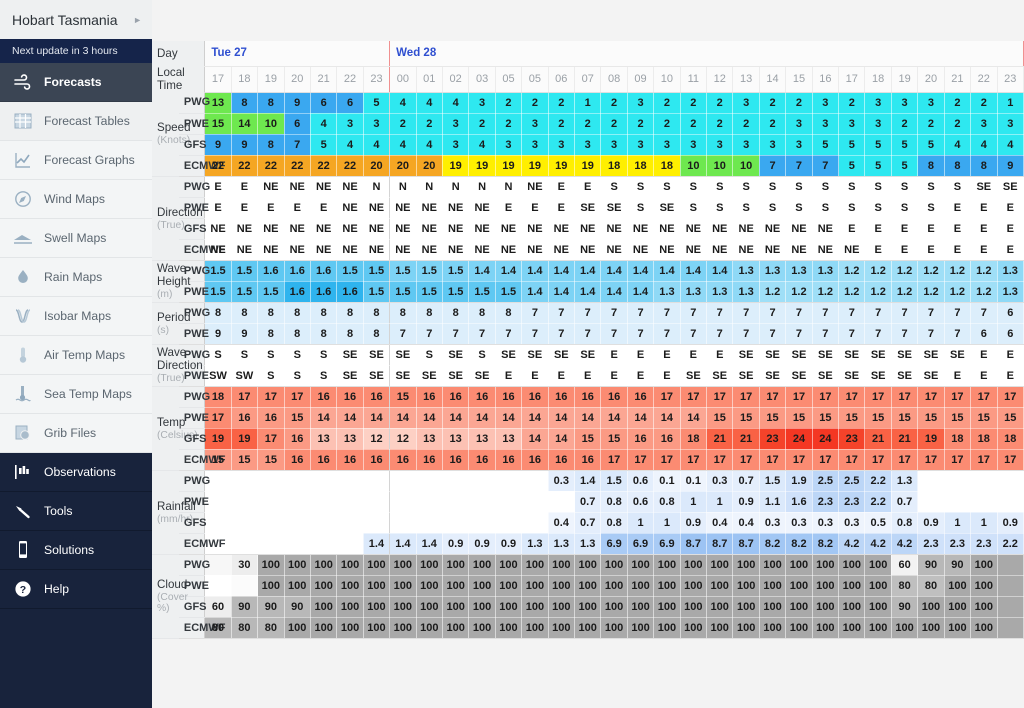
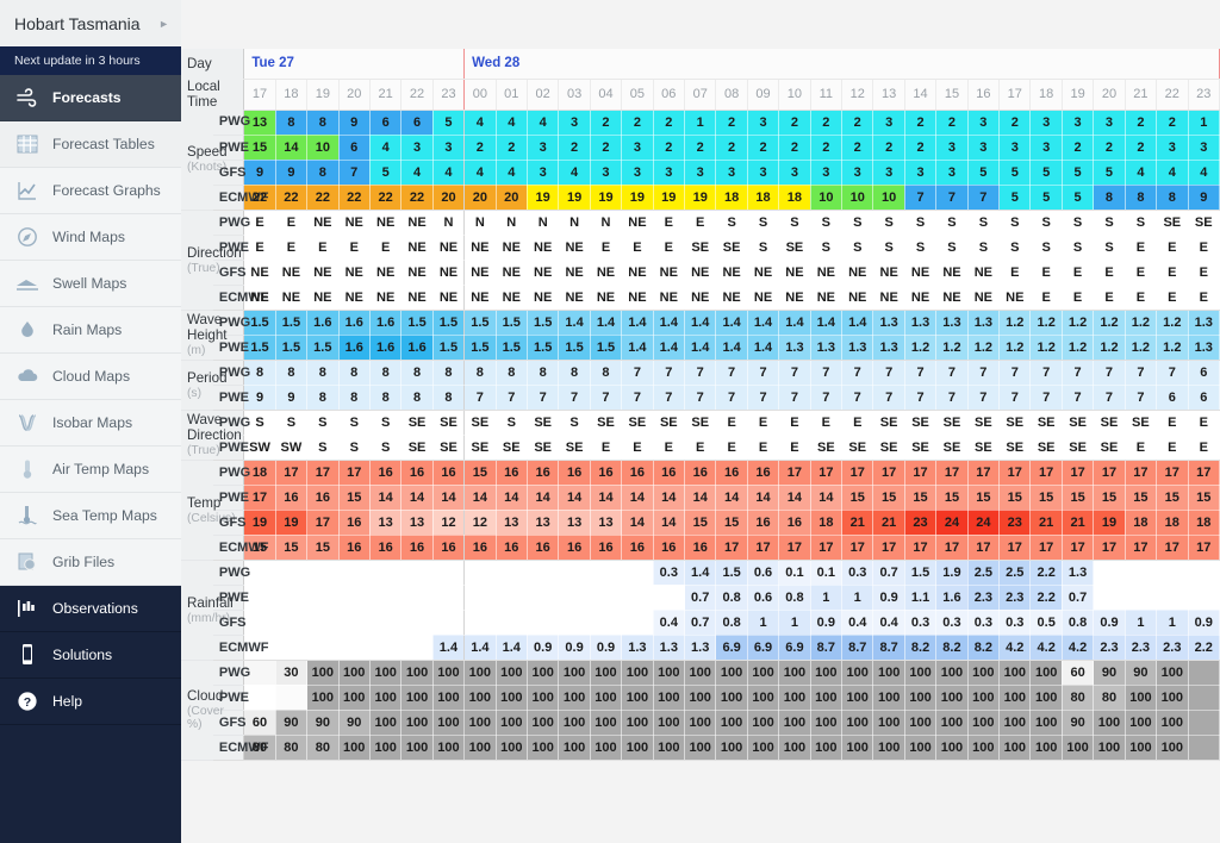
  Hobart Tasmania
  ►
  Next update in 3 hours
  Forecasts
  Forecast Tables
  Forecast Graphs
  Wind Maps
  Swell Maps
  Rain Maps
+ Cloud Maps
  Isobar Maps
  Air Temp Maps
  Sea Temp Maps
  Grib Files
  Observations
- Tools
  Solutions
  ?
  Help
  Day	Tue 27	Wed 28
- Local Time	17	18	19	20	21	22	23	00	01	02	03	05	05	06	07	08	09	10	11	12	13	14	15	16	17	18	19	20	21	22	23
+ Local Time	17	18	19	20	21	22	23	00	01	02	03	04	05	06	07	08	09	10	11	12	13	14	15	16	17	18	19	20	21	22	23
  Spee(Knot	PWG	13	8	8	9	6	6	5	4	4	4	3	2	2	2	1	2	3	2	2	2	3	2	2	3	2	3	3	3	2	2	1
  PWE	15	14	10	6	4	3	3	2	2	3	2	2	3	2	2	2	2	2	2	2	2	2	3	3	3	3	2	2	2	3	3
  GFS	9	9	8	7	5	4	4	4	4	3	4	3	3	3	3	3	3	3	3	3	3	3	3	5	5	5	5	5	4	4	4
  ECM	22	22	22	22	22	22	20	20	20	19	19	19	19	19	19	18	18	18	10	10	10	7	7	7	5	5	5	8	8	8	9
  Direc(True)	PWG	E	E	NE	NE	NE	NE	N	N	N	N	N	N	NE	E	E	S	S	S	S	S	S	S	S	S	S	S	S	S	S	SE	SE
  PWE	E	E	E	E	E	NE	NE	NE	NE	NE	NE	E	E	E	SE	SE	S	SE	S	S	S	S	S	S	S	S	S	S	E	E	E
  GFS	NE	NE	NE	NE	NE	NE	NE	NE	NE	NE	NE	NE	NE	NE	NE	NE	NE	NE	NE	NE	NE	NE	NE	NE	E	E	E	E	E	E	E
  ECM	NE	NE	NE	NE	NE	NE	NE	NE	NE	NE	NE	NE	NE	NE	NE	NE	NE	NE	NE	NE	NE	NE	NE	NE	NE	E	E	E	E	E	E
  Wave Height(m)	PWG	1.5	1.5	1.6	1.6	1.6	1.5	1.5	1.5	1.5	1.5	1.4	1.4	1.4	1.4	1.4	1.4	1.4	1.4	1.4	1.4	1.3	1.3	1.3	1.3	1.2	1.2	1.2	1.2	1.2	1.2	1.3
  PWE	1.5	1.5	1.5	1.6	1.6	1.6	1.5	1.5	1.5	1.5	1.5	1.5	1.4	1.4	1.4	1.4	1.4	1.3	1.3	1.3	1.3	1.2	1.2	1.2	1.2	1.2	1.2	1.2	1.2	1.2	1.3
  Perio(s)	PWG	8	8	8	8	8	8	8	8	8	8	8	8	7	7	7	7	7	7	7	7	7	7	7	7	7	7	7	7	7	7	6
  PWE	9	9	8	8	8	8	8	7	7	7	7	7	7	7	7	7	7	7	7	7	7	7	7	7	7	7	7	7	7	6	6
  Wave Direction(True)	PWG	S	S	S	S	S	SE	SE	SE	S	SE	S	SE	SE	SE	SE	E	E	E	E	E	SE	SE	SE	SE	SE	SE	SE	SE	SE	E	E
  PWE	SW	SW	S	S	S	SE	SE	SE	SE	SE	SE	E	E	E	E	E	E	E	SE	SE	SE	SE	SE	SE	SE	SE	SE	SE	E	E	E
  Temp(Celsi	PWG	18	17	17	17	16	16	16	15	16	16	16	16	16	16	16	16	16	17	17	17	17	17	17	17	17	17	17	17	17	17	17
  PWE	17	16	16	15	14	14	14	14	14	14	14	14	14	14	14	14	14	14	14	15	15	15	15	15	15	15	15	15	15	15	15
  GFS	19	19	17	16	13	13	12	12	13	13	13	13	14	14	15	15	16	16	18	21	21	23	24	24	23	21	21	19	18	18	18
  ECM	15	15	15	16	16	16	16	16	16	16	16	16	16	16	16	17	17	17	17	17	17	17	17	17	17	17	17	17	17	17	17
  Rainf(mm/	PWG														0.3	1.4	1.5	0.6	0.1	0.1	0.3	0.7	1.5	1.9	2.5	2.5	2.2	1.3
  PWE															0.7	0.8	0.6	0.8	1	1	0.9	1.1	1.6	2.3	2.3	2.2	0.7
  GFS														0.4	0.7	0.8	1	1	0.9	0.4	0.4	0.3	0.3	0.3	0.3	0.5	0.8	0.9	1	1	0.9
  ECMWF							1.4	1.4	1.4	0.9	0.9	0.9	1.3	1.3	1.3	6.9	6.9	6.9	8.7	8.7	8.7	8.2	8.2	8.2	4.2	4.2	4.2	2.3	2.3	2.3	2.2
  Clou(Cover %)	PWG		30	100	100	100	100	100	100	100	100	100	100	100	100	100	100	100	100	100	100	100	100	100	100	100	100	60	90	90	100
  PWE			100	100	100	100	100	100	100	100	100	100	100	100	100	100	100	100	100	100	100	100	100	100	100	100	80	80	100	100
  GFS	60	90	90	90	100	100	100	100	100	100	100	100	100	100	100	100	100	100	100	100	100	100	100	100	100	100	90	100	100	100
  ECM	80	80	80	100	100	100	100	100	100	100	100	100	100	100	100	100	100	100	100	100	100	100	100	100	100	100	100	100	100	100
